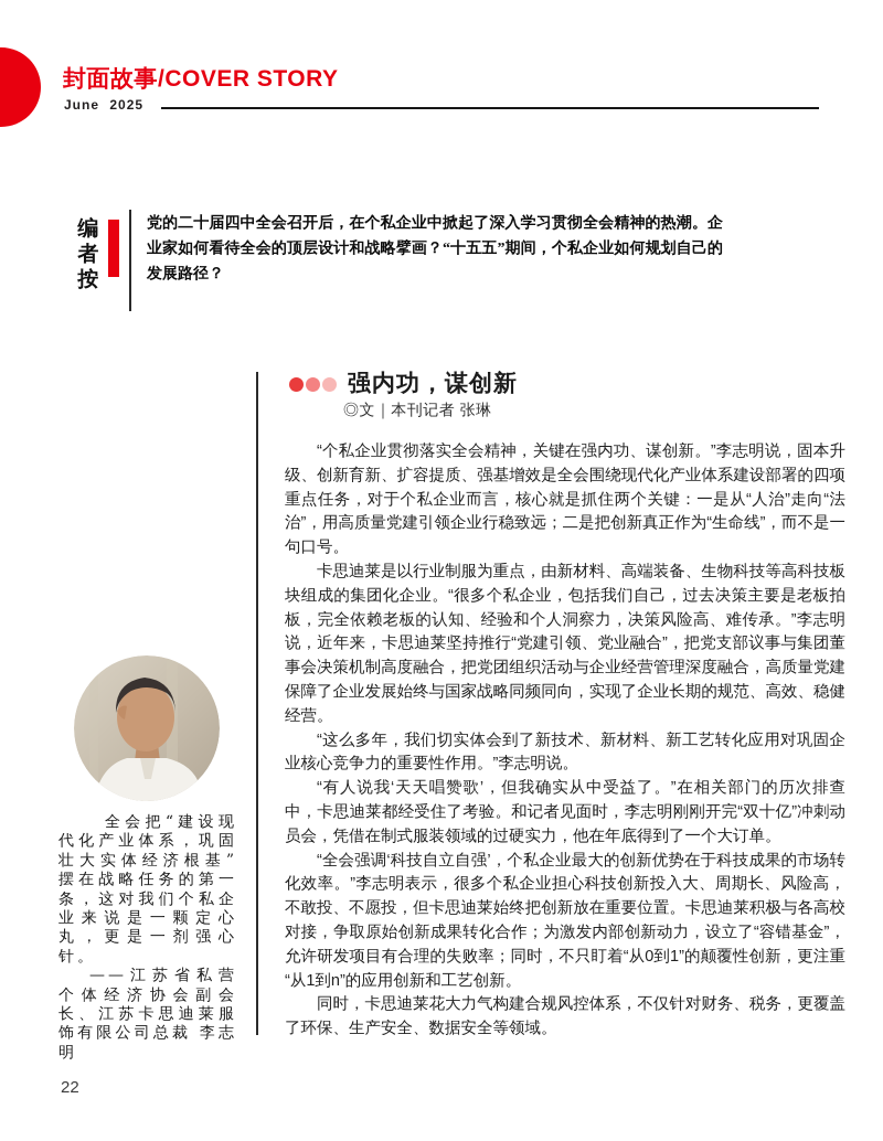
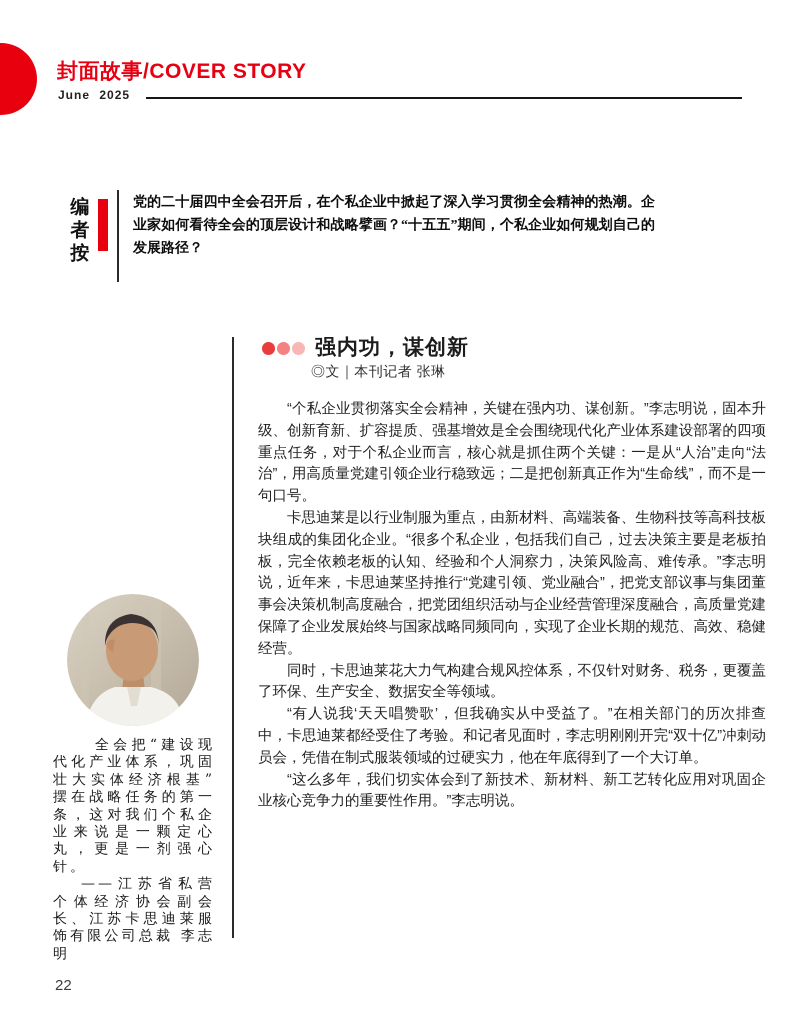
  封面故事/COVER STORY
  June 2025
  编者按
  党的二十届四中全会召开后，在个私企业中掀起了深入学习贯彻全会精神的热潮。企业家如何看待全会的顶层设计和战略擘画？“十五五”期间，个私企业如何规划自己的发展路径？
  强内功，谋创新
  ◎文｜本刊记者 张琳
  “个私企业贯彻落实全会精神，关键在强内功、谋创新。”李志明说，固本升级、创新育新、扩容提质、强基增效是全会围绕现代化产业体系建设部署的四项重点任务，对于个私企业而言，核心就是抓住两个关键：一是从“人治”走向“法治”，用高质量党建引领企业行稳致远；二是把创新真正作为“生命线”，而不是一句口号。
  卡思迪莱是以行业制服为重点，由新材料、高端装备、生物科技等高科技板块组成的集团化企业。“很多个私企业，包括我们自己，过去决策主要是老板拍板，完全依赖老板的认知、经验和个人洞察力，决策风险高、难传承。”李志明说，近年来，卡思迪莱坚持推行“党建引领、党业融合”，把党支部议事与集团董事会决策机制高度融合，把党团组织活动与企业经营管理深度融合，高质量党建保障了企业发展始终与国家战略同频同向，实现了企业长期的规范、高效、稳健经营。
- “这么多年，我们切实体会到了新技术、新材料、新工艺转化应用对巩固企业核心竞争力的重要性作用。”李志明说。
+ 同时，卡思迪莱花大力气构建合规风控体系，不仅针对财务、税务，更覆盖了环保、生产安全、数据安全等领域。
  “有人说我‘天天唱赞歌’，但我确实从中受益了。”在相关部门的历次排查中，卡思迪莱都经受住了考验。和记者见面时，李志明刚刚开完“双十亿”冲刺动员会，凭借在制式服装领域的过硬实力，他在年底得到了一个大订单。
- “全会强调‘科技自立自强’，个私企业最大的创新优势在于科技成果的市场转化效率。”李志明表示，很多个私企业担心科技创新投入大、周期长、风险高，不敢投、不愿投，但卡思迪莱始终把创新放在重要位置。卡思迪莱积极与各高校对接，争取原始创新成果转化合作；为激发内部创新动力，设立了“容错基金”，允许研发项目有合理的失败率；同时，不只盯着“从0到1”的颠覆性创新，更注重“从1到n”的应用创新和工艺创新。
- 同时，卡思迪莱花大力气构建合规风控体系，不仅针对财务、税务，更覆盖了环保、生产安全、数据安全等领域。
+ “这么多年，我们切实体会到了新技术、新材料、新工艺转化应用对巩固企业核心竞争力的重要性作用。”李志明说。
  全会把“建设现代化产业体系，巩固壮大实体经济根基”摆在战略任务的第一条，这对我们个私企业来说是一颗定心丸，更是一剂强心针。
  ——江苏省私营个体经济协会副会长、江苏卡思迪莱服饰有限公司总裁 李志明
  22
